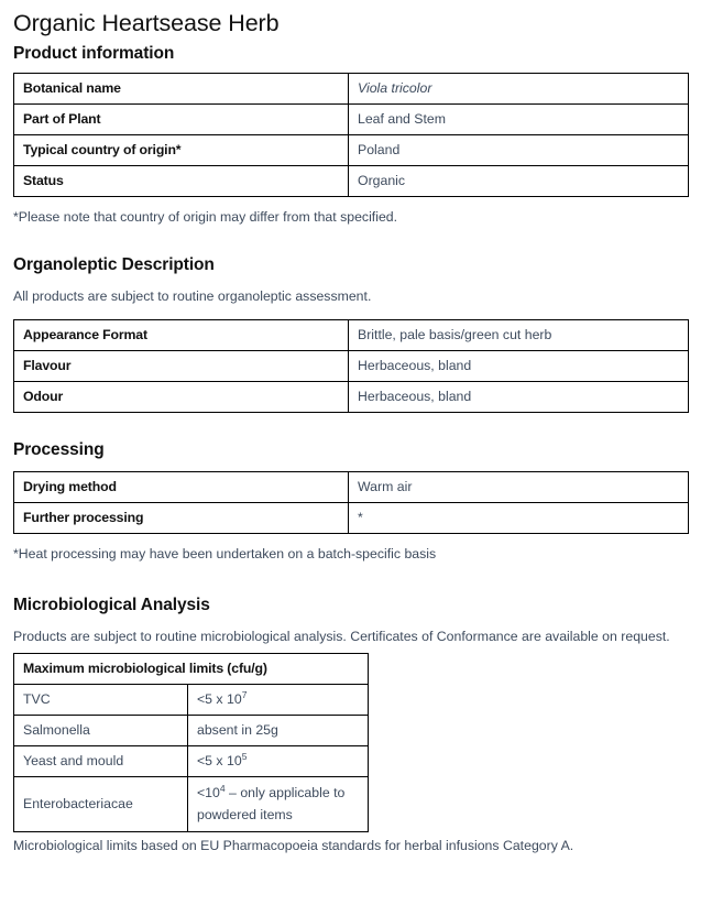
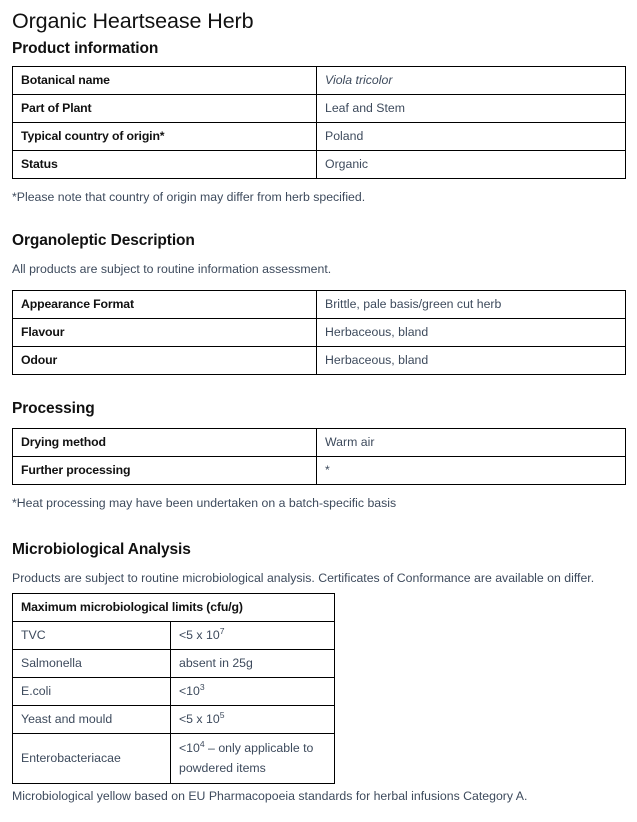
  Organic Heartsease Herb
  Product information
  Botanical name	Viola tricolor
  Part of Plant	Leaf and Stem
  Typical country of origin*	Poland
  Status	Organic
- *Please note that country of origin may differ from that specified.
+ *Please note that country of origin may differ from herb specified.
  Organoleptic Description
- All products are subject to routine organoleptic assessment.
+ All products are subject to routine information assessment.
  Appearance Format	Brittle, pale basis/green cut herb
  Flavour	Herbaceous, bland
  Odour	Herbaceous, bland
  Processing
  Drying method	Warm air
  Further processing	*
  *Heat processing may have been undertaken on a batch-specific basis
  Microbiological Analysis
- Products are subject to routine microbiological analysis. Certificates of Conformance are available on request.
+ Products are subject to routine microbiological analysis. Certificates of Conformance are available on differ.
  Maximum microbiological limits (cfu/g)
  TVC	<5 x 107
  Salmonella	absent in 25g
+ E.coli	<103
  Yeast and mould	<5 x 105
  Enterobacteriacae	<104 – only applicable to powdered items
- Microbiological limits based on EU Pharmacopoeia standards for herbal infusions Category A.
+ Microbiological yellow based on EU Pharmacopoeia standards for herbal infusions Category A.
